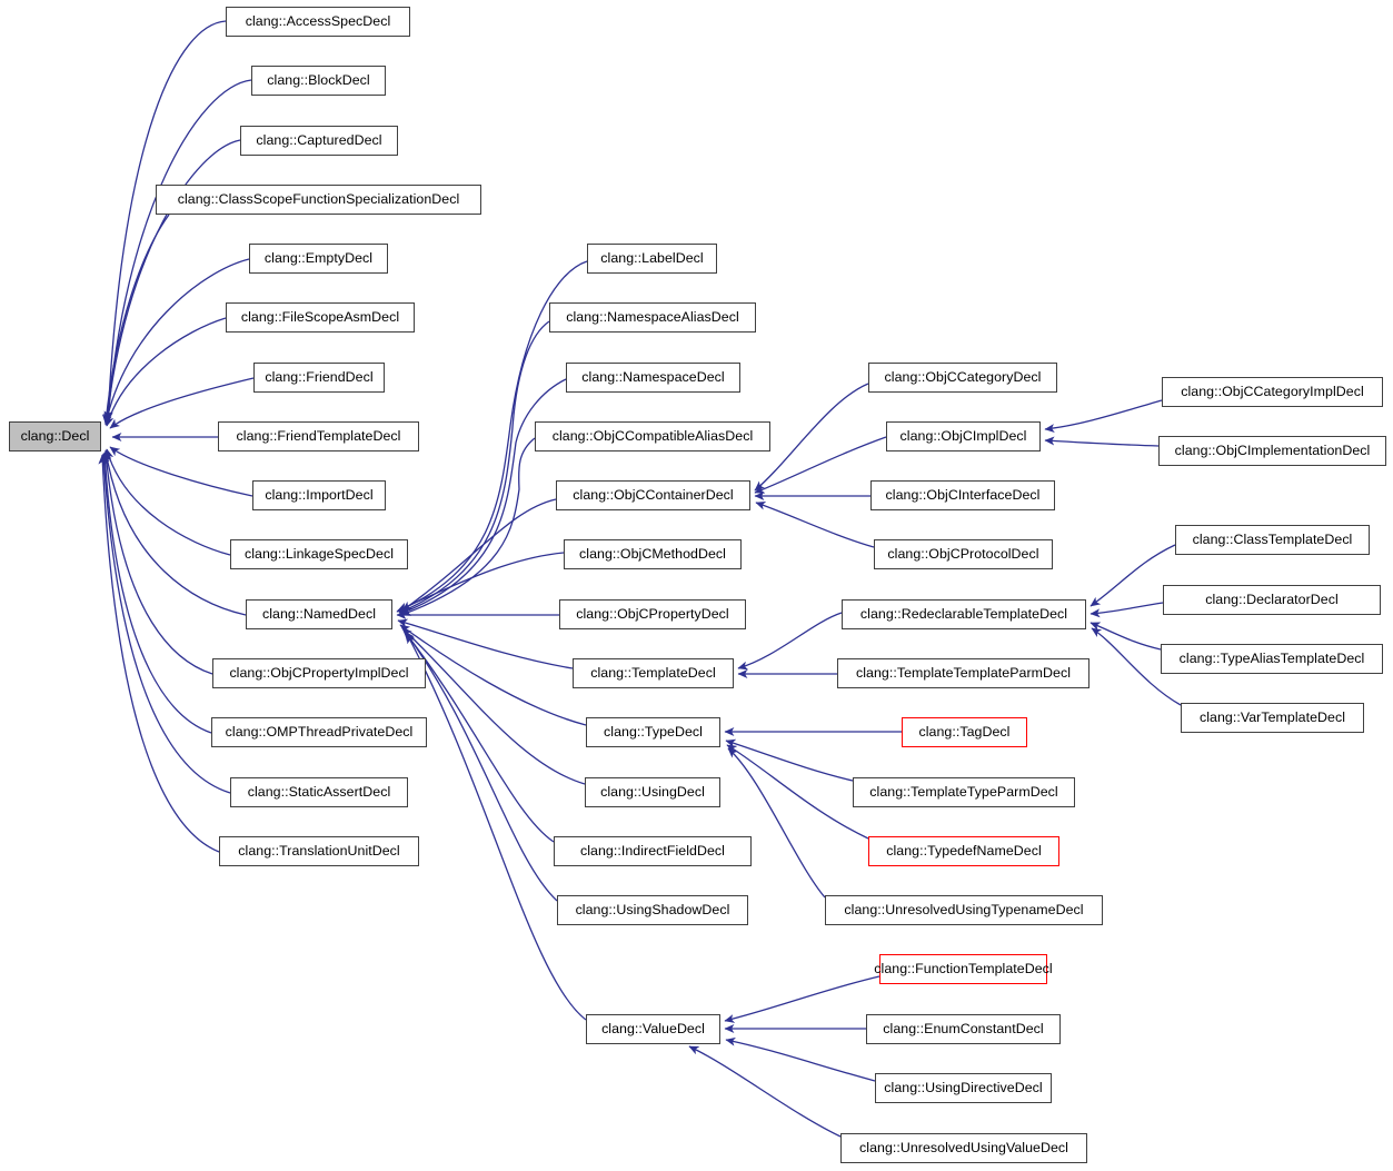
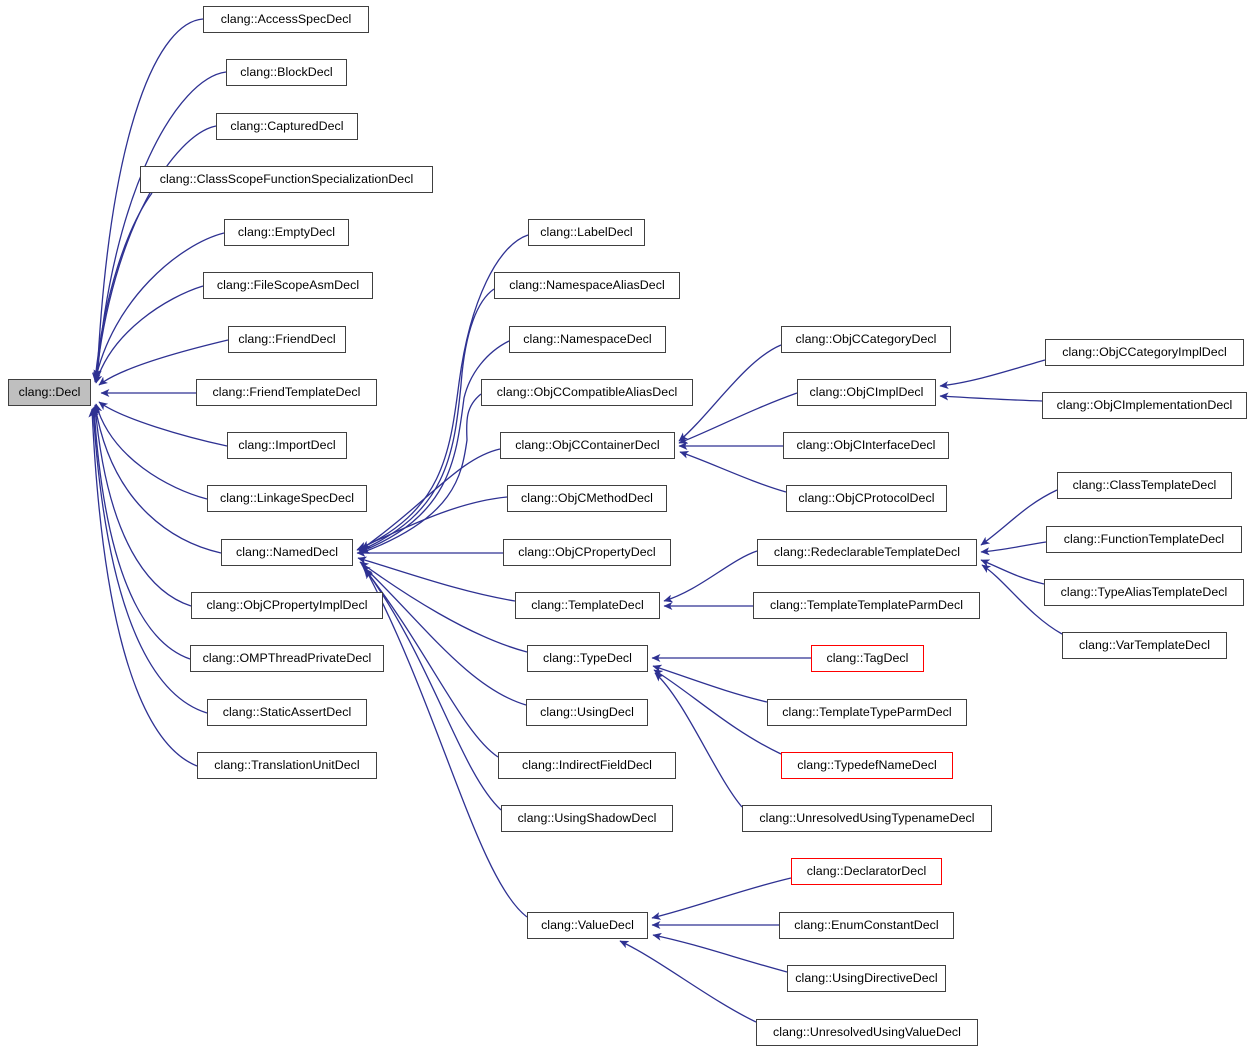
  clang::Decl
  clang::AccessSpecDecl
  clang::BlockDecl
  clang::CapturedDecl
  clang::ClassScopeFunctionSpecializationDecl
  clang::EmptyDecl
  clang::FileScopeAsmDecl
  clang::FriendDecl
  clang::FriendTemplateDecl
  clang::ImportDecl
  clang::LinkageSpecDecl
  clang::NamedDecl
  clang::ObjCPropertyImplDecl
  clang::OMPThreadPrivateDecl
  clang::StaticAssertDecl
  clang::TranslationUnitDecl
  clang::LabelDecl
  clang::NamespaceAliasDecl
  clang::NamespaceDecl
  clang::ObjCCompatibleAliasDecl
  clang::ObjCContainerDecl
  clang::ObjCMethodDecl
  clang::ObjCPropertyDecl
  clang::TemplateDecl
  clang::TypeDecl
  clang::UsingDecl
  clang::IndirectFieldDecl
  clang::UsingShadowDecl
  clang::ValueDecl
  clang::ObjCCategoryDecl
  clang::ObjCImplDecl
  clang::ObjCInterfaceDecl
  clang::ObjCProtocolDecl
  clang::RedeclarableTemplateDecl
  clang::TemplateTemplateParmDecl
  clang::TagDecl
  clang::TemplateTypeParmDecl
  clang::TypedefNameDecl
  clang::UnresolvedUsingTypenameDecl
- clang::FunctionTemplateDecl
+ clang::DeclaratorDecl
  clang::EnumConstantDecl
  clang::UsingDirectiveDecl
  clang::UnresolvedUsingValueDecl
  clang::ObjCCategoryImplDecl
  clang::ObjCImplementationDecl
  clang::ClassTemplateDecl
- clang::DeclaratorDecl
+ clang::FunctionTemplateDecl
  clang::TypeAliasTemplateDecl
  clang::VarTemplateDecl
